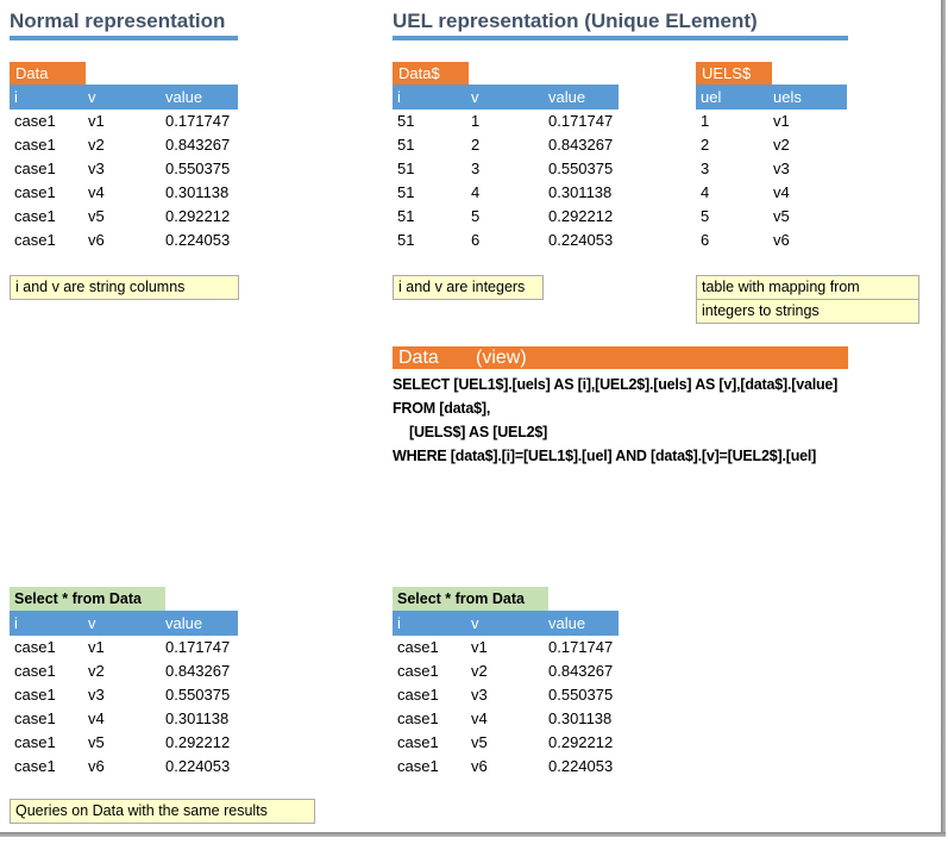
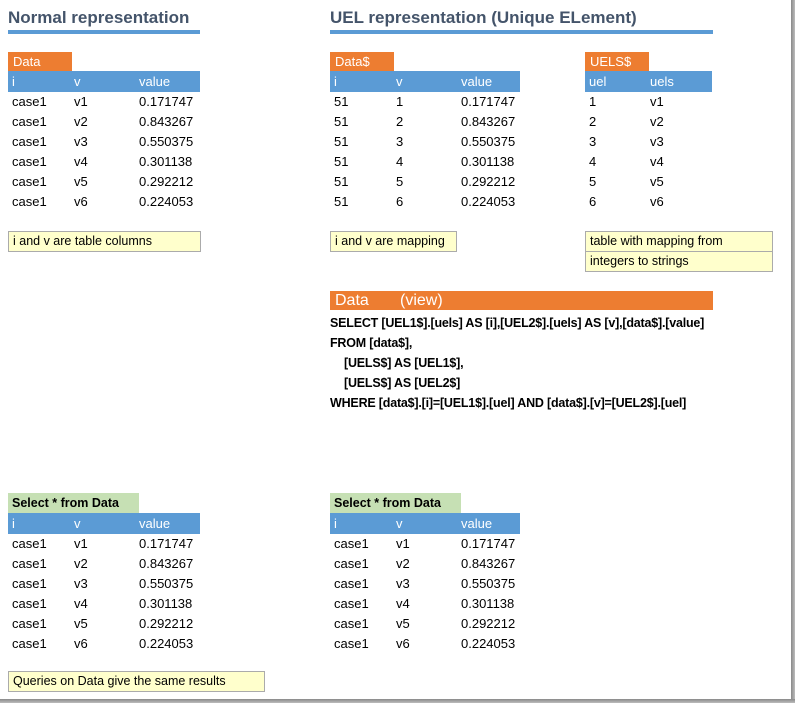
  Normal representation
  UEL representation (Unique ELement)
  Data
  i
  v
  value
  case1
  v1
  0.171747
  case1
  v2
  0.843267
  case1
  v3
  0.550375
  case1
  v4
  0.301138
  case1
  v5
  0.292212
  case1
  v6
  0.224053
  Data$
  i
  v
  value
  51
  1
  0.171747
  51
  2
  0.843267
  51
  3
  0.550375
  51
  4
  0.301138
  51
  5
  0.292212
  51
  6
  0.224053
  UELS$
  uel
  uels
  1
  v1
  2
  v2
  3
  v3
  4
  v4
  5
  v5
  6
  v6
- i and v are string columns
+ i and v are table columns
- i and v are integers
+ i and v are mapping
  table with mapping from
  integers to strings
  Data (view)
  SELECT [UEL1$].[uels] AS [i],[UEL2$].[uels] AS [v],[data$].[value]
  FROM [data$],
+ [UELS$] AS [UEL1$],
  [UELS$] AS [UEL2$]
  WHERE [data$].[i]=[UEL1$].[uel] AND [data$].[v]=[UEL2$].[uel]
  Select * from Data
  i
  v
  value
  case1
  v1
  0.171747
  case1
  v2
  0.843267
  case1
  v3
  0.550375
  case1
  v4
  0.301138
  case1
  v5
  0.292212
  case1
  v6
  0.224053
  Select * from Data
  i
  v
  value
  case1
  v1
  0.171747
  case1
  v2
  0.843267
  case1
  v3
  0.550375
  case1
  v4
  0.301138
  case1
  v5
  0.292212
  case1
  v6
  0.224053
- Queries on Data with the same results
+ Queries on Data give the same results
